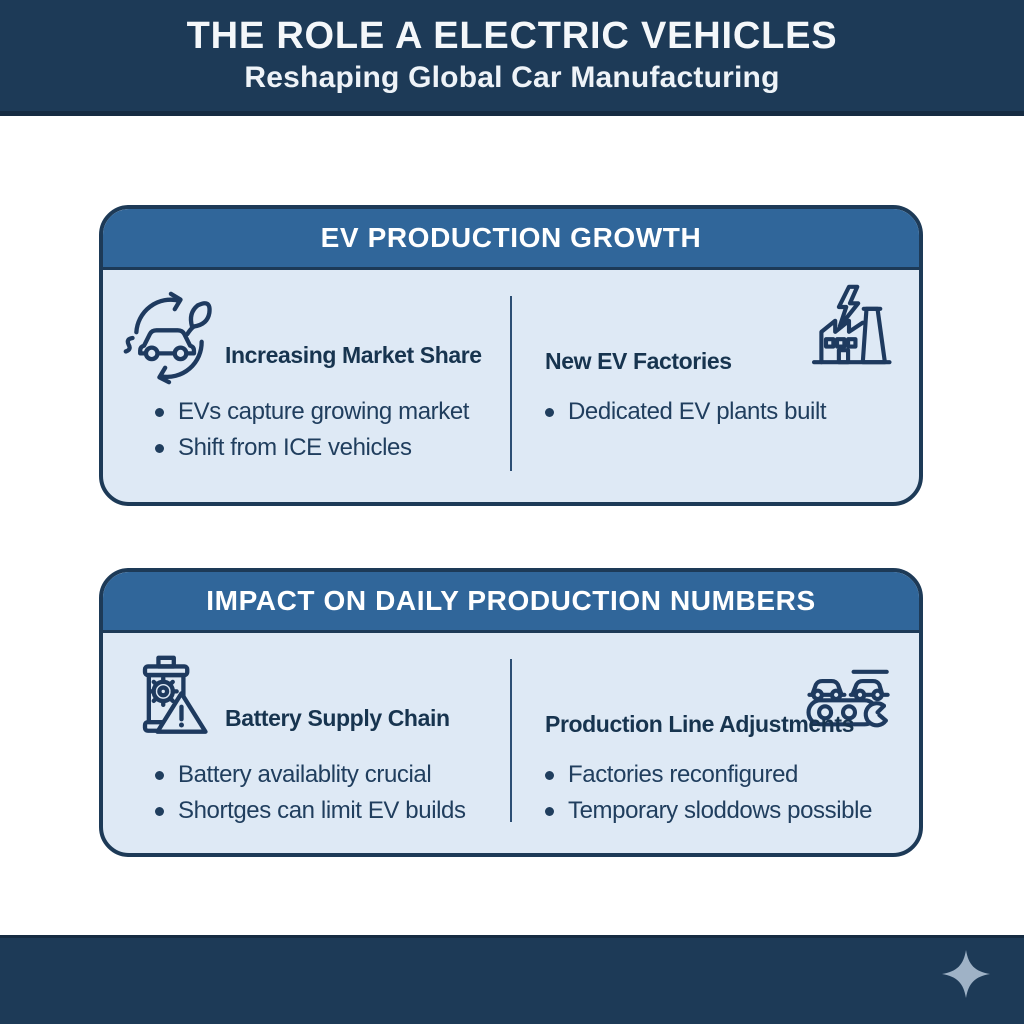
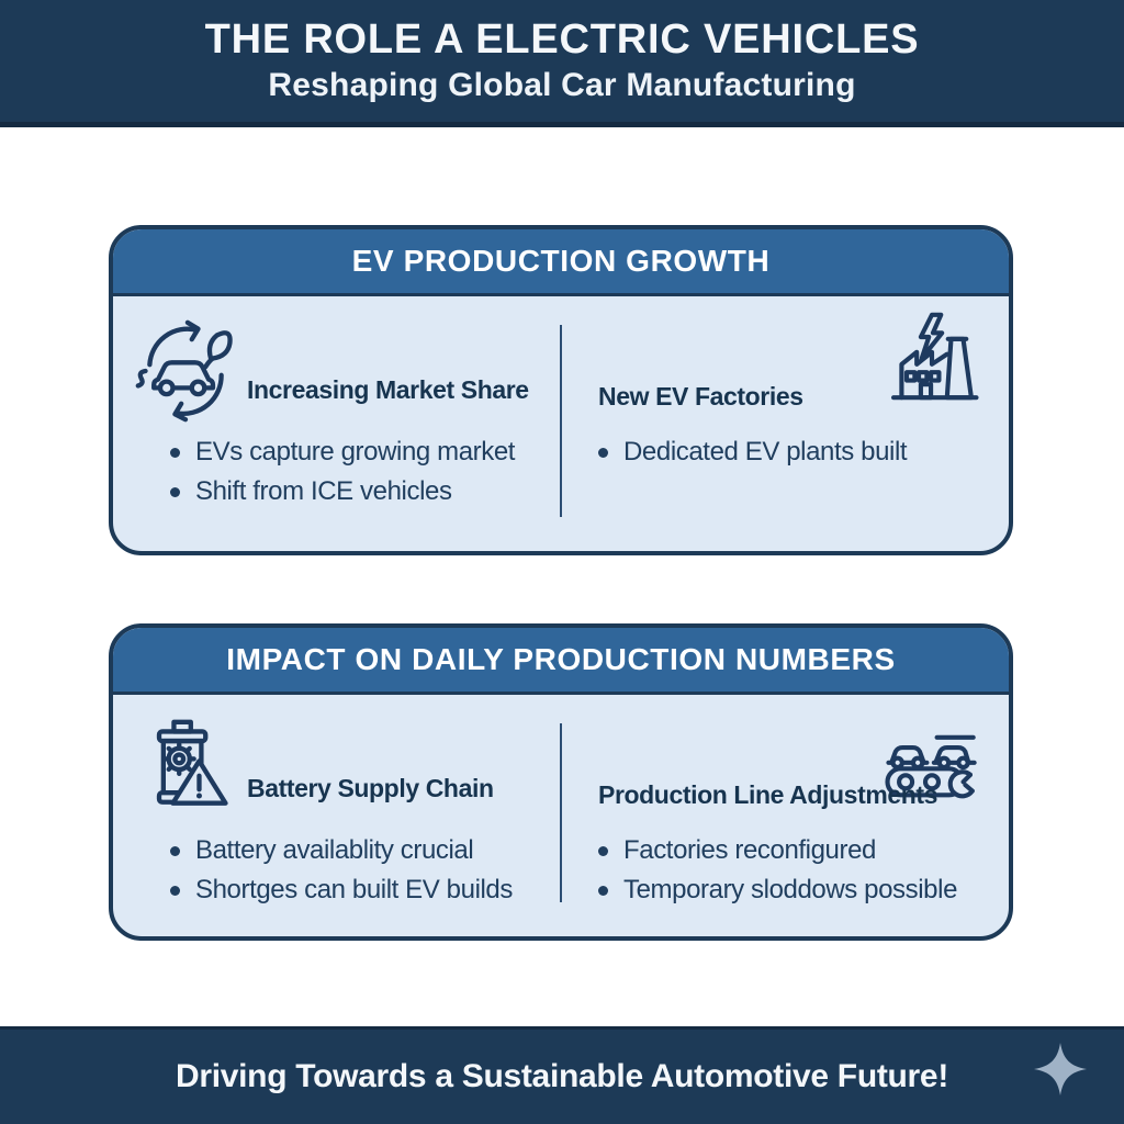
  THE ROLE A ELECTRIC VEHICLES
  Reshaping Global Car Manufacturing
  EV PRODUCTION GROWTH
  Increasing Market Share
  EVs capture growing market
  Shift from ICE vehicles
  New EV Factories
  Dedicated EV plants built
  IMPACT ON DAILY PRODUCTION NUMBERS
  Battery Supply Chain
  Battery availablity crucial
- Shortges can limit EV builds
+ Shortges can built EV builds
  Production Line Adjustments
  Factories reconfigured
  Temporary sloddows possible
+ Driving Towards a Sustainable Automotive Future!
